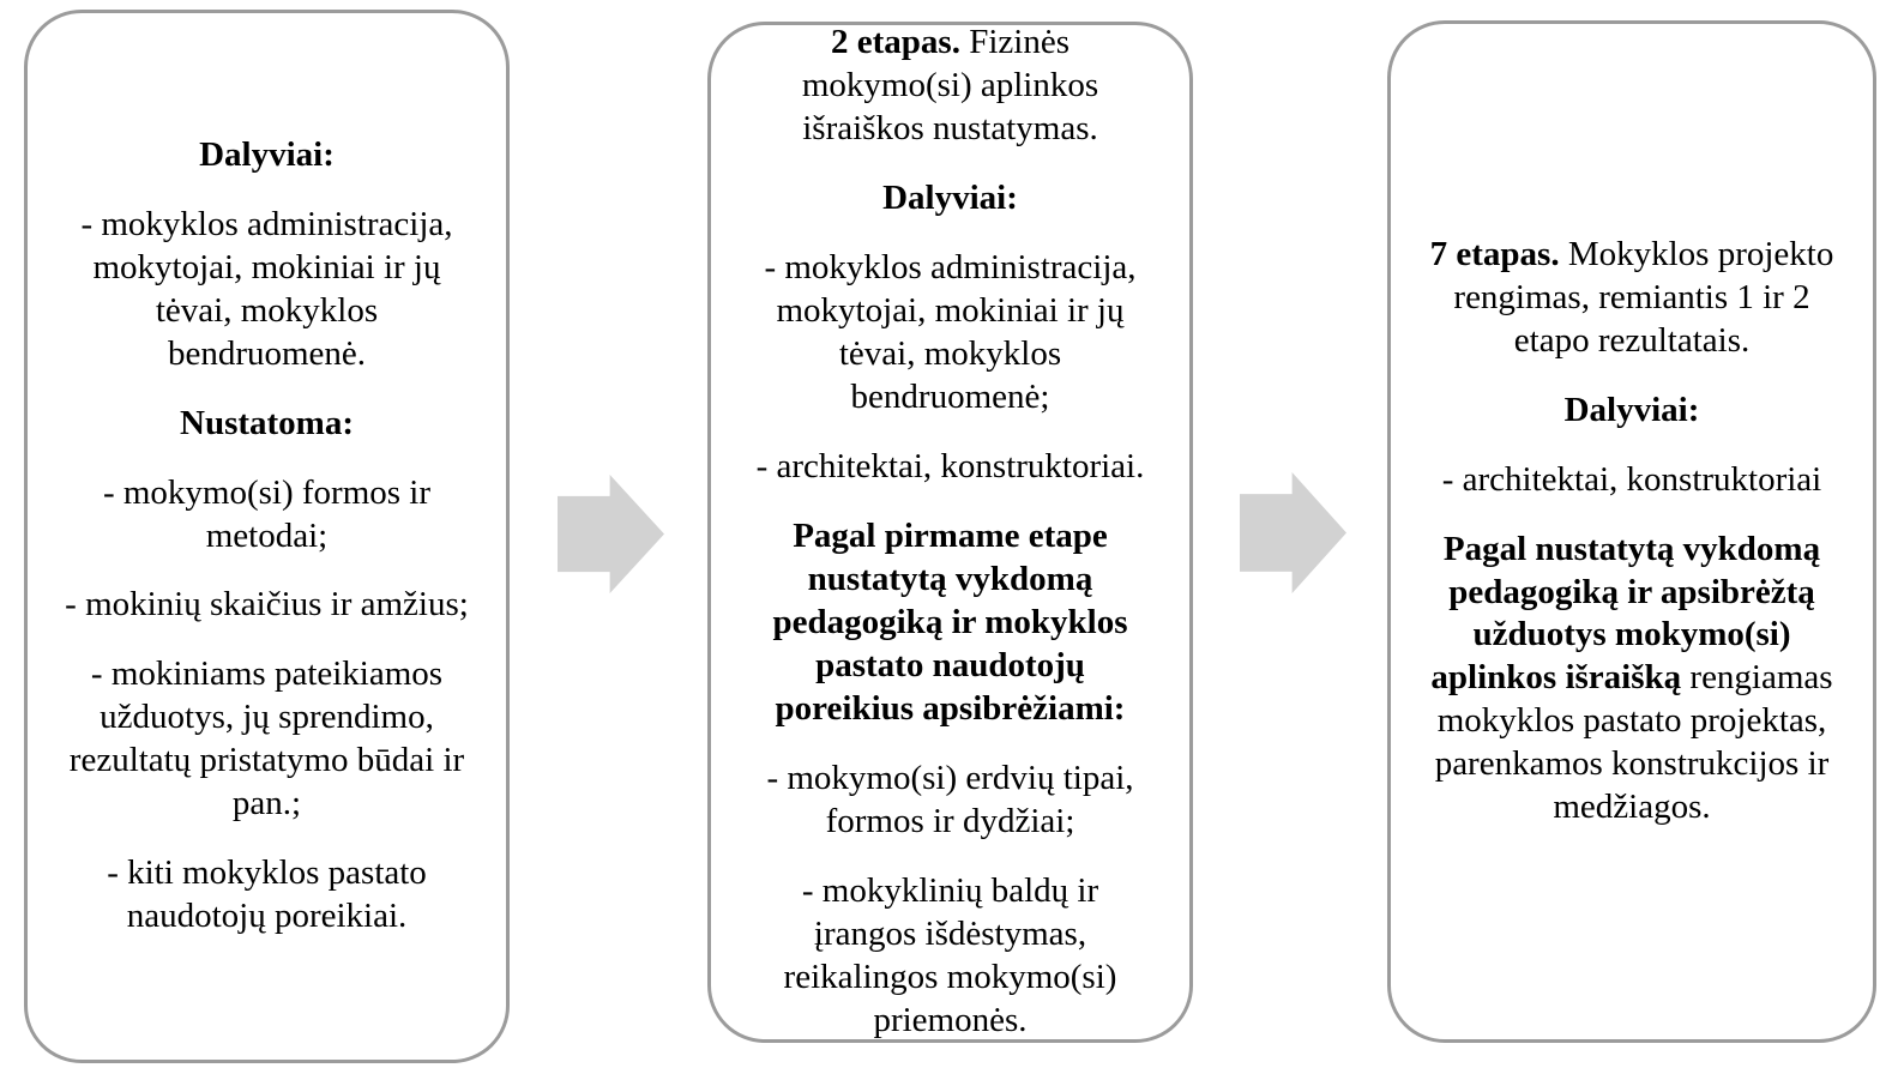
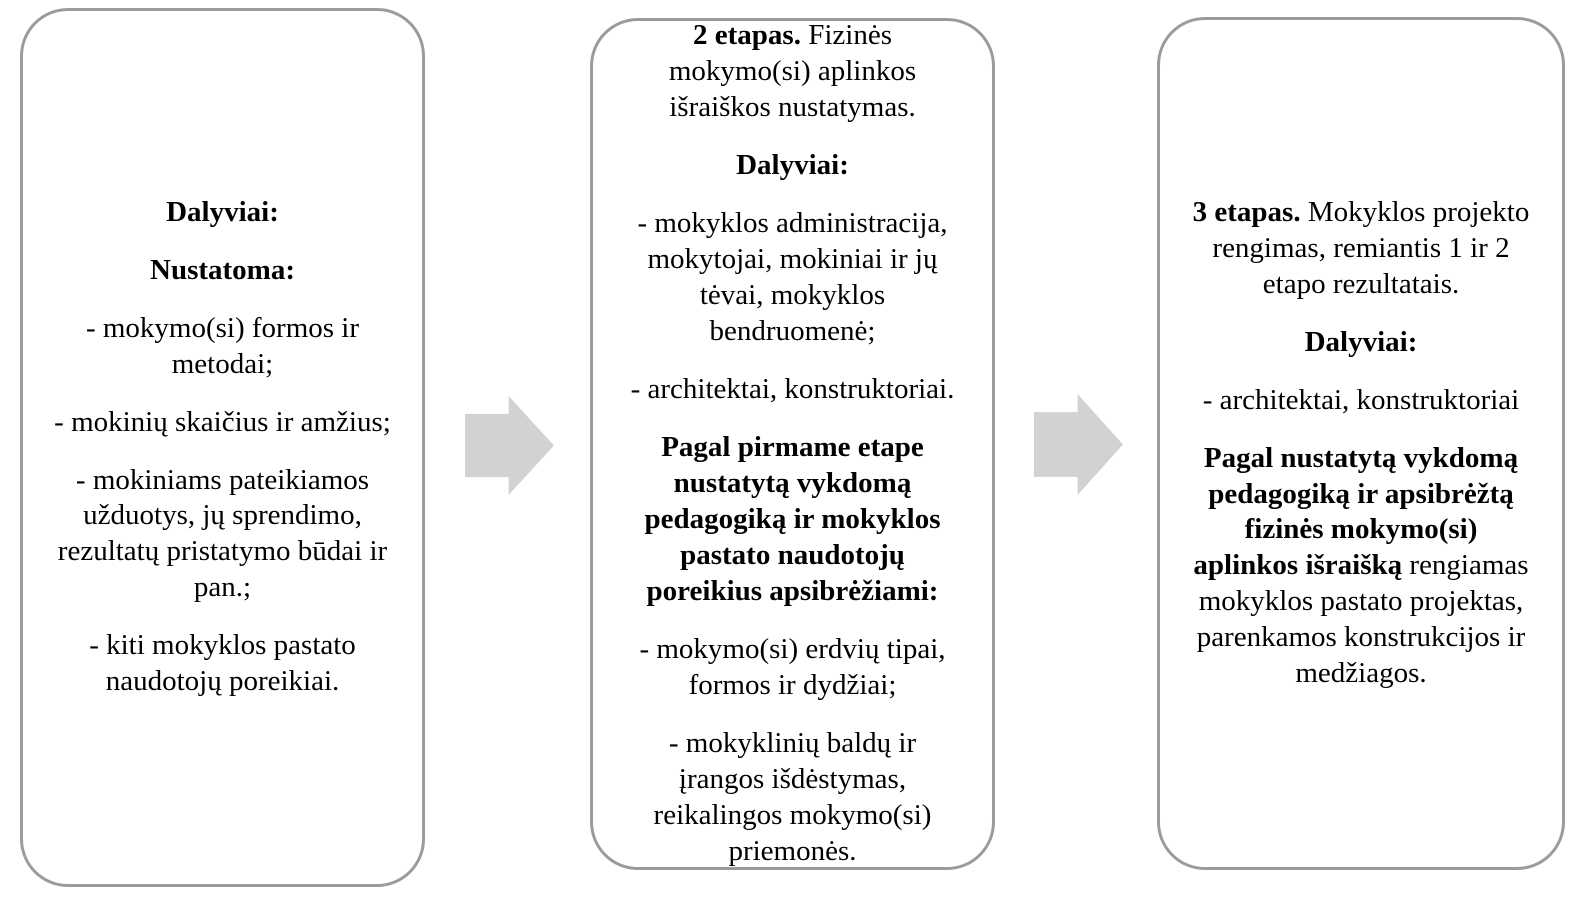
  Dalyviai:
- - mokyklos administracija, mokytojai, mokiniai ir jų tėvai, mokyklos bendruomenė.
  Nustatoma:
  - mokymo(si) formos ir metodai;
  - mokinių skaičius ir amžius;
  - mokiniams pateikiamos užduotys, jų sprendimo, rezultatų pristatymo būdai ir pan.;
  - kiti mokyklos pastato naudotojų poreikiai.
  2 etapas. Fizinės mokymo(si) aplinkos išraiškos nustatymas.
  Dalyviai:
  - mokyklos administracija, mokytojai, mokiniai ir jų tėvai, mokyklos bendruomenė;
  - architektai, konstruktoriai.
  Pagal pirmame etape nustatytą vykdomą pedagogiką ir mokyklos pastato naudotojų poreikius apsibrėžiami:
  - mokymo(si) erdvių tipai, formos ir dydžiai;
  - mokyklinių baldų ir įrangos išdėstymas, reikalingos mokymo(si) priemonės.
- 7 etapas. Mokyklos projekto rengimas, remiantis 1 ir 2 etapo rezultatais.
+ 3 etapas. Mokyklos projekto rengimas, remiantis 1 ir 2 etapo rezultatais.
  Dalyviai:
  - architektai, konstruktoriai
- Pagal nustatytą vykdomą pedagogiką ir apsibrėžtą užduotys mokymo(si) aplinkos išraišką rengiamas mokyklos pastato projektas, parenkamos konstrukcijos ir medžiagos.
+ Pagal nustatytą vykdomą pedagogiką ir apsibrėžtą fizinės mokymo(si) aplinkos išraišką rengiamas mokyklos pastato projektas, parenkamos konstrukcijos ir medžiagos.
